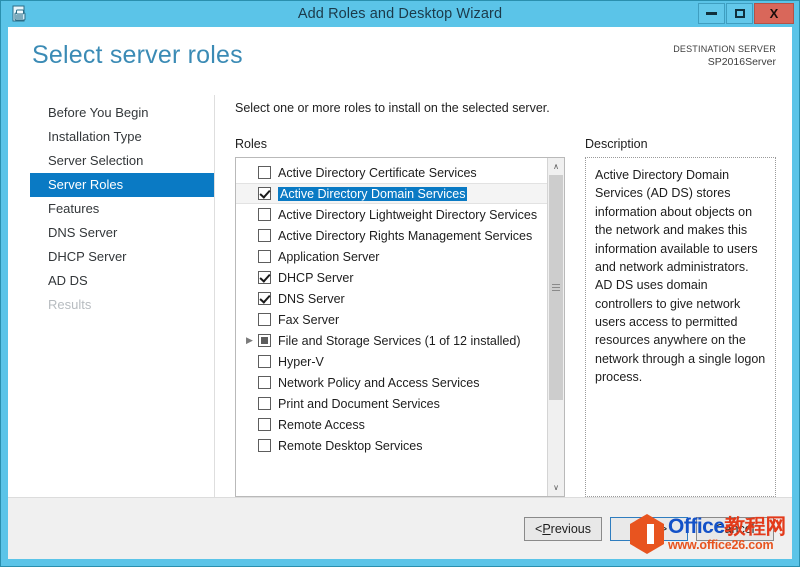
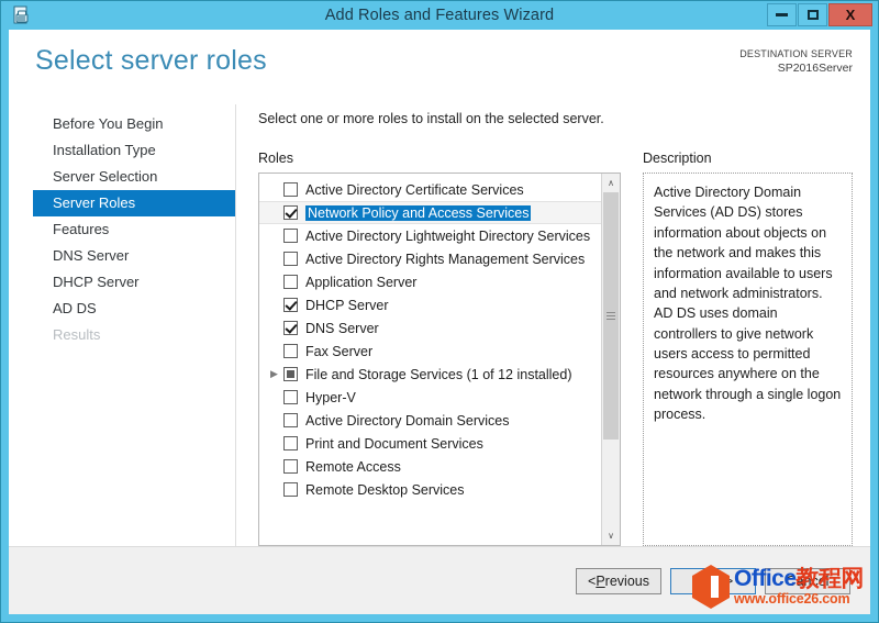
- Add Roles and Desktop Wizard
+ Add Roles and Features Wizard
  X
  Select server roles
  DESTINATION SERVER
  SP2016Server
  Before You Begin
  Installation Type
  Server Selection
  Server Roles
  Features
  DNS Server
  DHCP Server
  AD DS
  Results
  Select one or more roles to install on the selected server.
  Roles
  Active Directory Certificate Services
- Active Directory Domain Services
+ Network Policy and Access Services
  Active Directory Lightweight Directory Services
  Active Directory Rights Management Services
  Application Server
  DHCP Server
  DNS Server
  Fax Server
  ▶
  File and Storage Services (1 of 12 installed)
  Hyper-V
- Network Policy and Access Services
+ Active Directory Domain Services
  Print and Document Services
  Remote Access
  Remote Desktop Services
  ∧
  ∨
  Description
  Active Directory Domain Services (AD DS) stores information about objects on the network and makes this information available to users and network administrators. AD DS uses domain controllers to give network users access to permitted resources anywhere on the network through a single logon process.
  <
  P
  revious
  Cancel
  Office
  教程网
  www.office26.com
